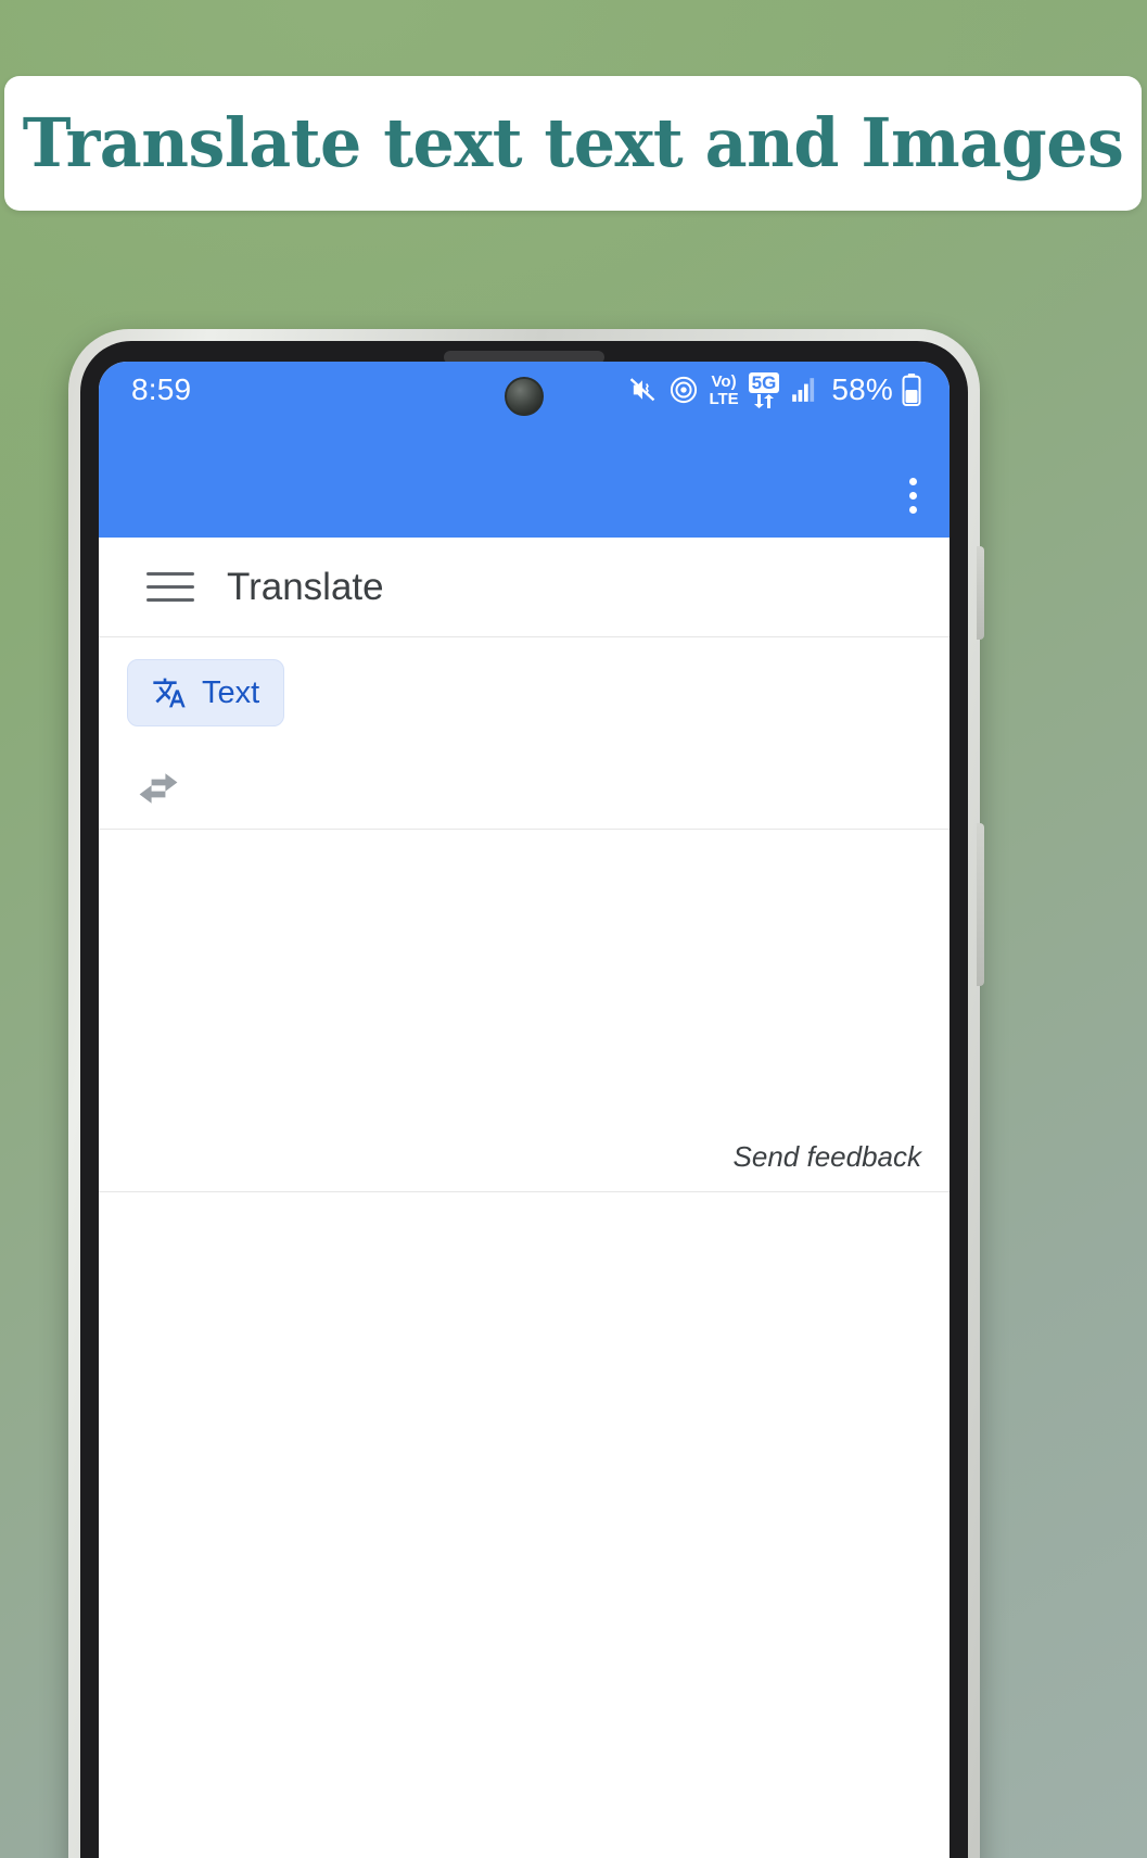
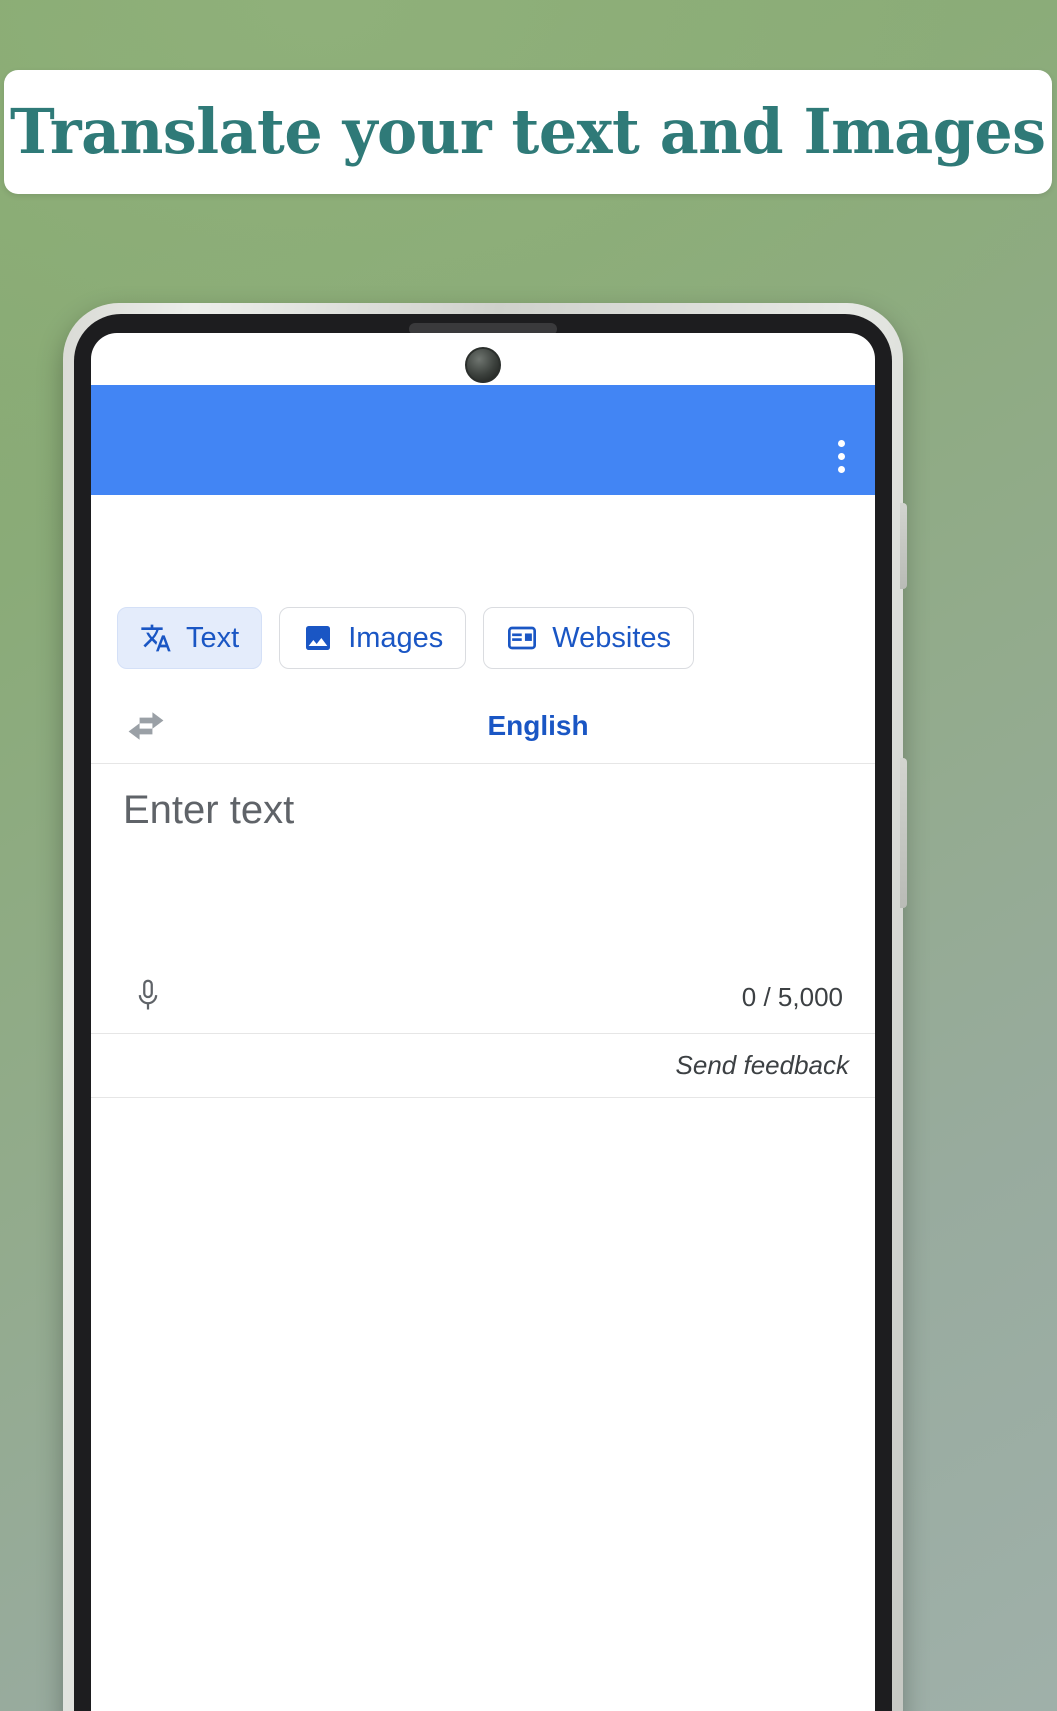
- Translate text text and Images
+ Translate your text and Images
- 8:59
- Vo)
- LTE
- 5G
- 58%
- Translate
  Text
+ Images
+ Websites
+ English
+ Enter text
+ 0 / 5,000
  Send feedback
